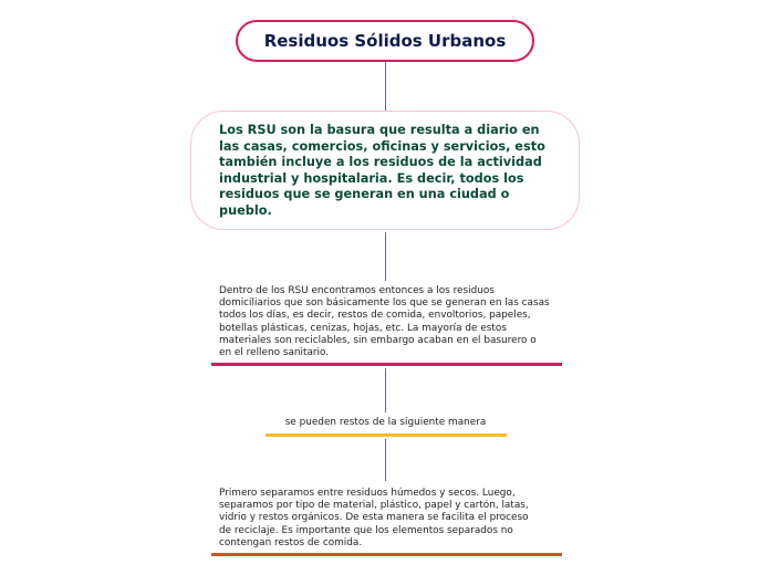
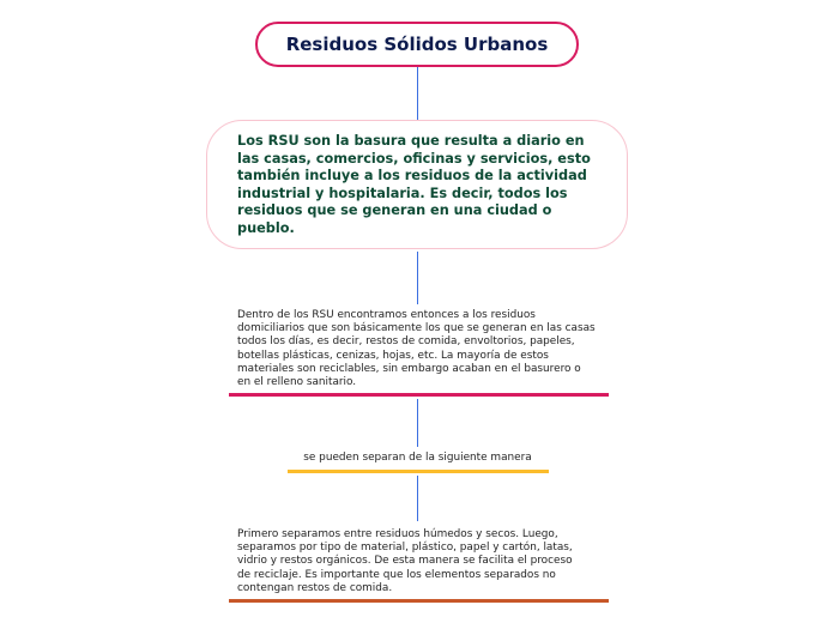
  Residuos Sólidos Urbanos
  Los RSU son la basura que resulta a diario en las casas, comercios, oficinas y servicios, esto también incluye a los residuos de la actividad industrial y hospitalaria. Es decir, todos los residuos que se generan en una ciudad o pueblo.
  Dentro de los RSU encontramos entonces a los residuos domiciliarios que son básicamente los que se generan en las casas todos los días, es decir, restos de comida, envoltorios, papeles, botellas plásticas, cenizas, hojas, etc. La mayoría de estos materiales son reciclables, sin embargo acaban en el basurero o en el relleno sanitario.
- se pueden restos de la siguiente manera
+ se pueden separan de la siguiente manera
  Primero separamos entre residuos húmedos y secos. Luego, separamos por tipo de material, plástico, papel y cartón, latas, vidrio y restos orgánicos. De esta manera se facilita el proceso de reciclaje. Es importante que los elementos separados no contengan restos de comida.
